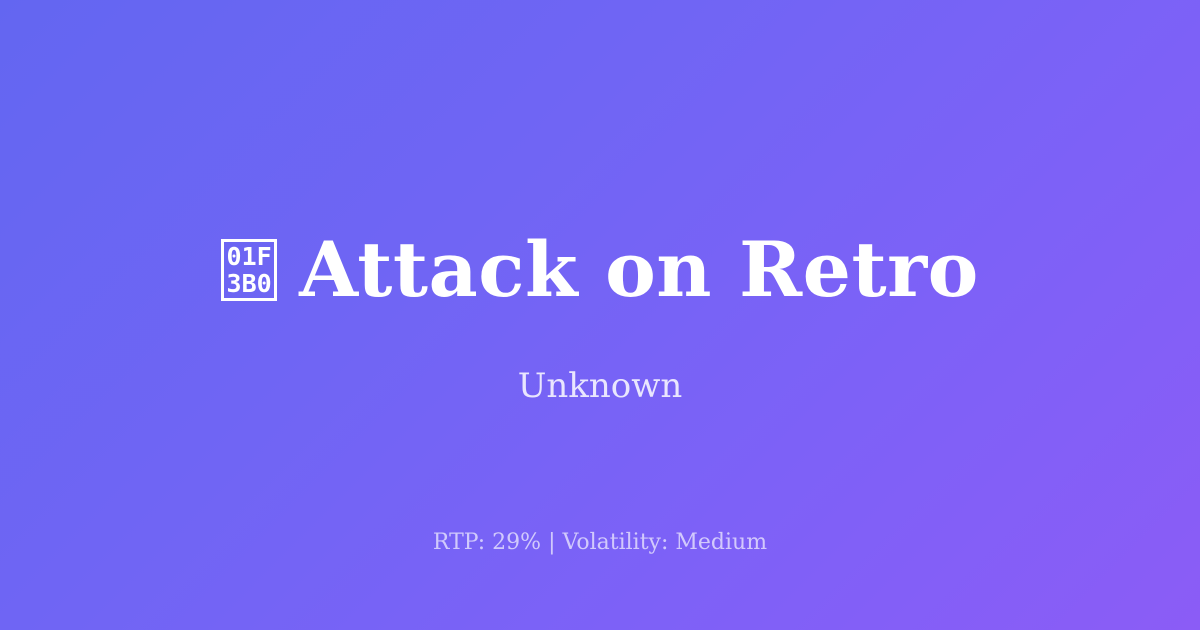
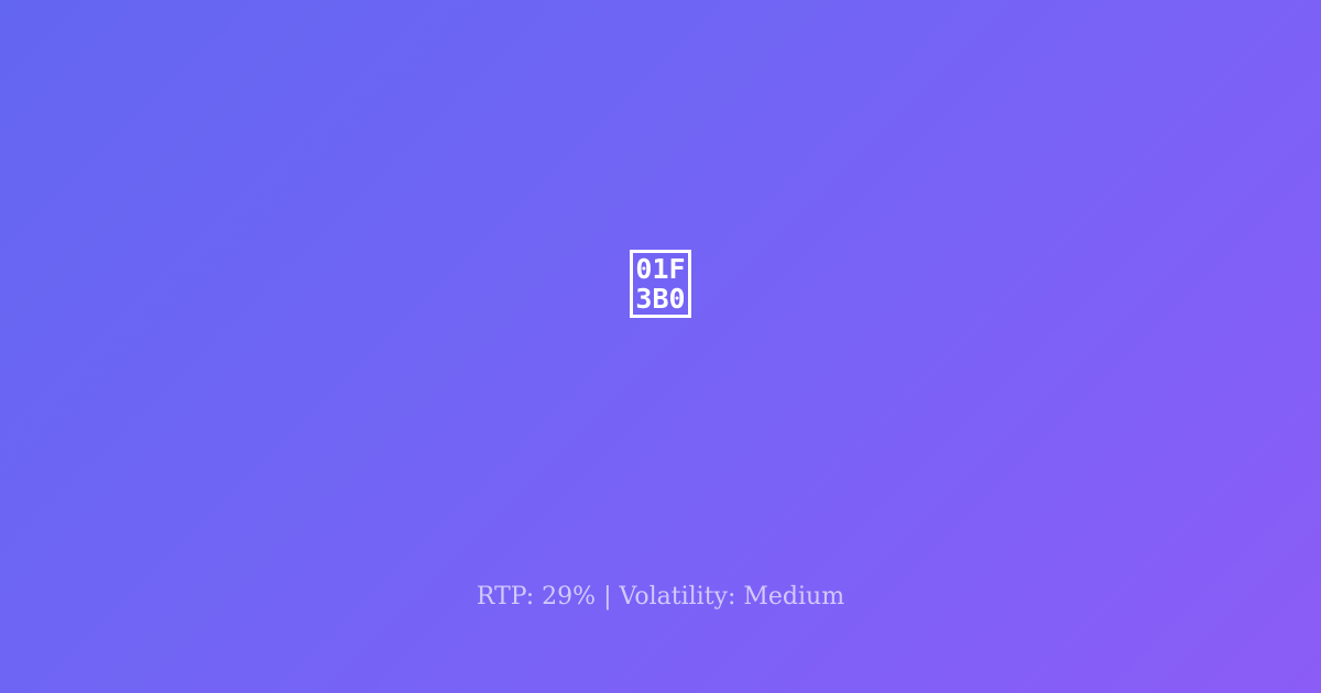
  01F
  3B0
- Attack on Retro
- Unknown
  RTP: 29% | Volatility: Medium
